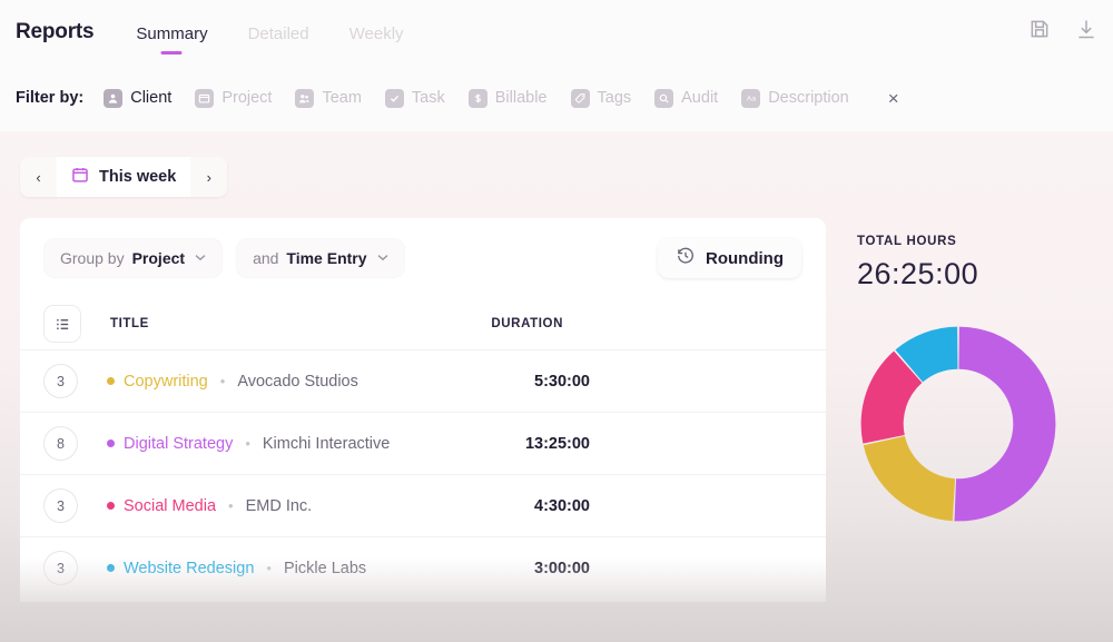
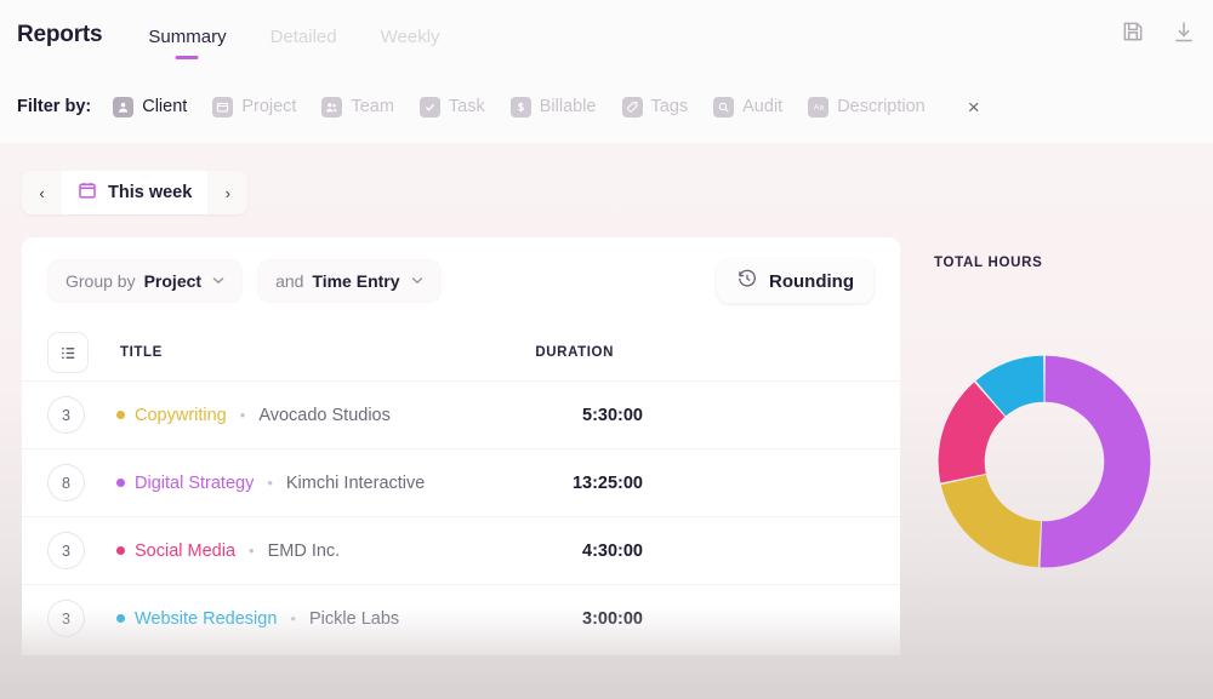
  Reports
  Summary
  Detailed
  Weekly
  Filter by:
  Client
  Project
  Team
  Task
  Billable
  Tags
  Audit
  Description
  ×
  ‹
  This week
  ›
  Group by
  Project
  and
  Time Entry
  Rounding
  TITLE
  DURATION
  3
  Copywriting
  •
  Avocado Studios
  5:30:00
  8
  Digital Strategy
  •
  Kimchi Interactive
  13:25:00
  3
  Social Media
  •
  EMD Inc.
  4:30:00
  3
  Website Redesign
  •
  Pickle Labs
  3:00:00
  TOTAL HOURS
- 26:25:00
